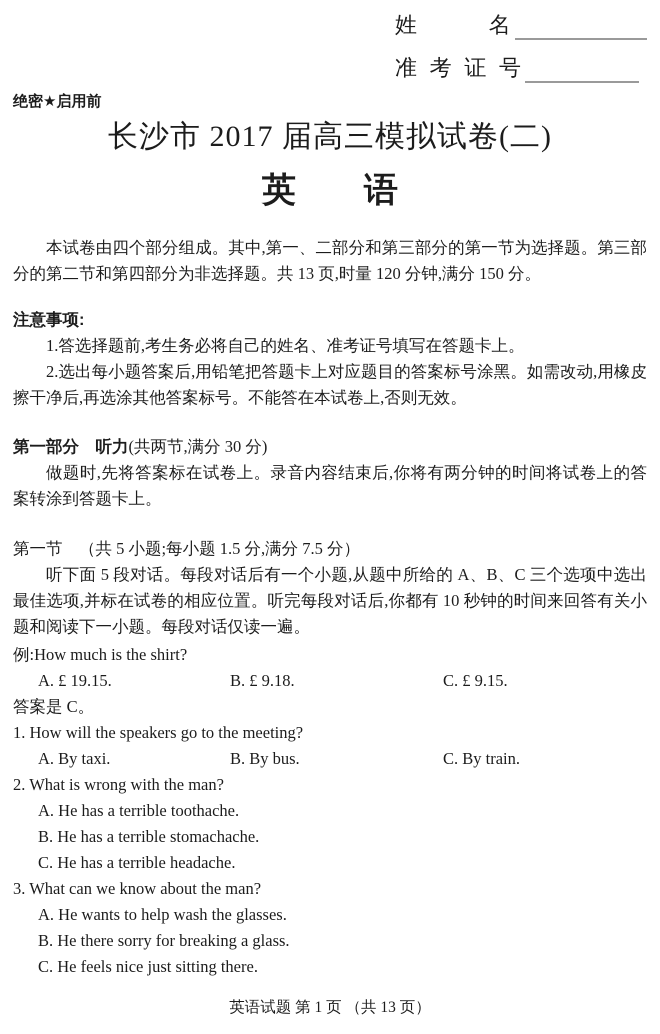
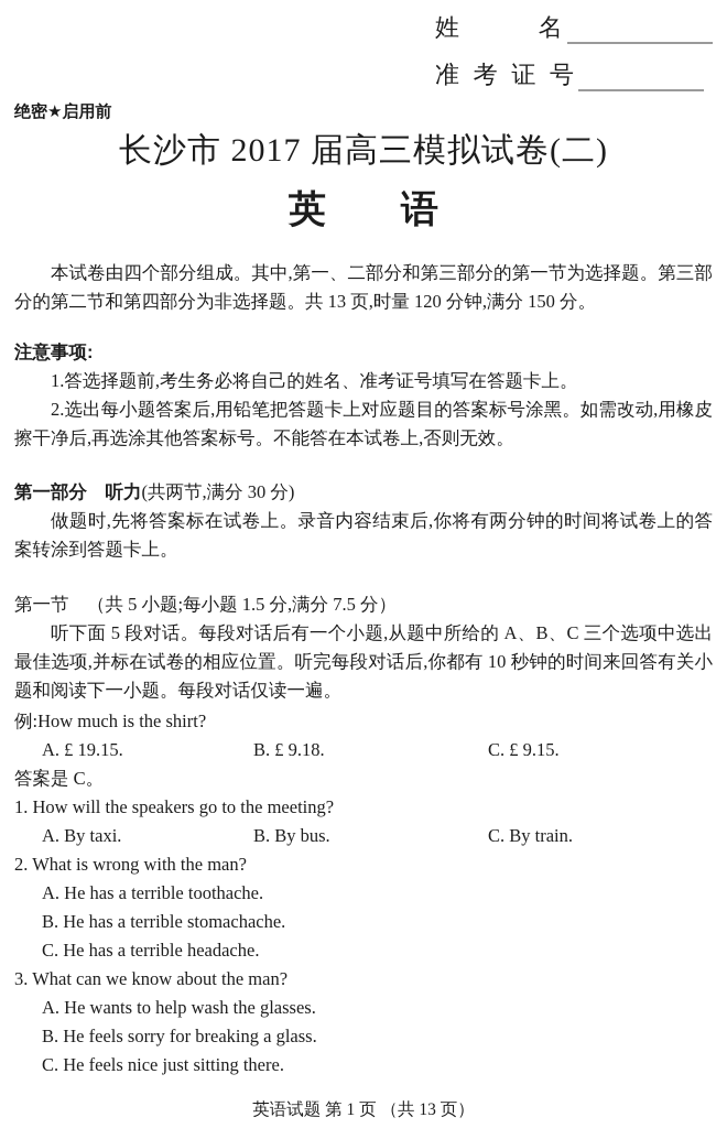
  姓名
  准考证号
  绝密★启用前
  长沙市 2017 届高三模拟试卷(二)
  英 语
  本试卷由四个部分组成。其中,第一、二部分和第三部分的第一节为选择题。第三部分的第二节和第四部分为非选择题。共 13 页,时量 120 分钟,满分 150 分。
  注意事项:
  1.答选择题前,考生务必将自己的姓名、准考证号填写在答题卡上。
  2.选出每小题答案后,用铅笔把答题卡上对应题目的答案标号涂黑。如需改动,用橡皮擦干净后,再选涂其他答案标号。不能答在本试卷上,否则无效。
  第一部分 听力(共两节,满分 30 分)
  做题时,先将答案标在试卷上。录音内容结束后,你将有两分钟的时间将试卷上的答案转涂到答题卡上。
  第一节 （共 5 小题;每小题 1.5 分,满分 7.5 分）
  听下面 5 段对话。每段对话后有一个小题,从题中所给的 A、B、C 三个选项中选出最佳选项,并标在试卷的相应位置。听完每段对话后,你都有 10 秒钟的时间来回答有关小题和阅读下一小题。每段对话仅读一遍。
  例:How much is the shirt?
  A. £ 19.15.
  B. £ 9.18.
  C. £ 9.15.
  答案是 C。
  1. How will the speakers go to the meeting?
  A. By taxi.
  B. By bus.
  C. By train.
  2. What is wrong with the man?
  A. He has a terrible toothache.
  B. He has a terrible stomachache.
  C. He has a terrible headache.
  3. What can we know about the man?
  A. He wants to help wash the glasses.
- B. He there sorry for breaking a glass.
+ B. He feels sorry for breaking a glass.
  C. He feels nice just sitting there.
  英语试题 第 1 页 （共 13 页）
